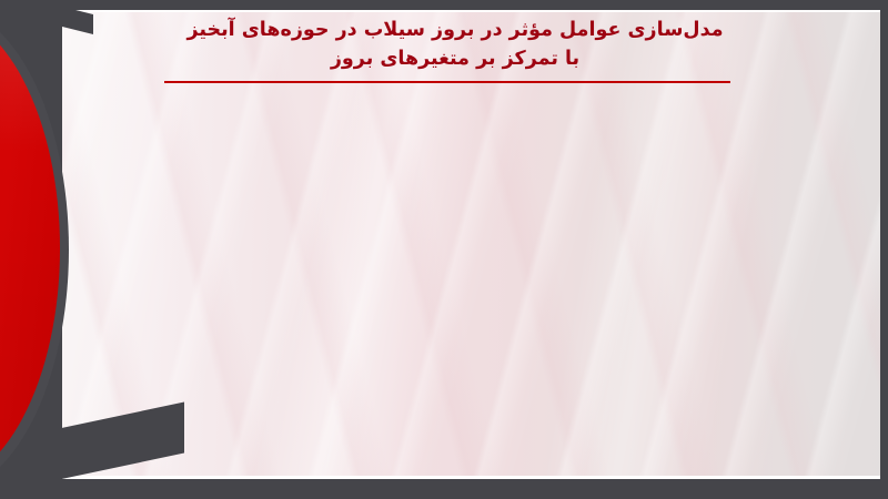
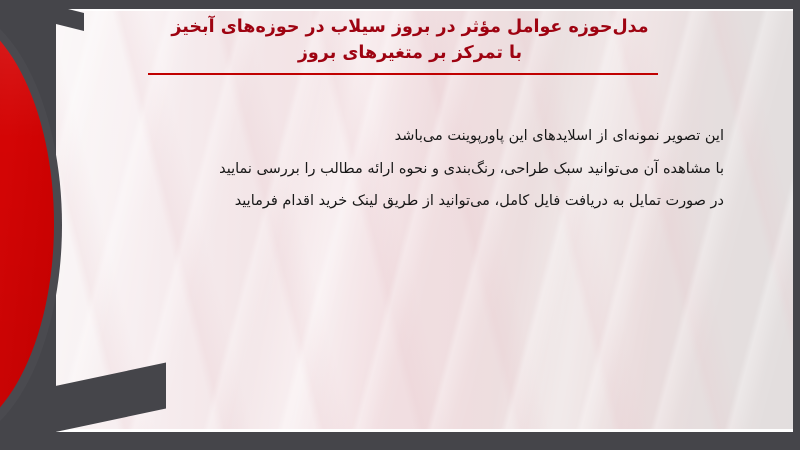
- مدل‌سازی عوامل مؤثر در بروز سیلاب در حوزه‌های آبخیز
+ مدل‌حوزه عوامل مؤثر در بروز سیلاب در حوزه‌های آبخیز
  با تمرکز بر متغیرهای بروز
+ این تصویر نمونه‌ای از اسلایدهای این پاورپوینت می‌باشد
+ با مشاهده آن میتوانید سبک طراحی، رنگ‌بندی و نحوه ارائه مطالب را بررسی نمایید
+ در صورت تمایل به دریافت فایل کامل، می‌توانید از طریق لینک خرید اقدام فرمایید
